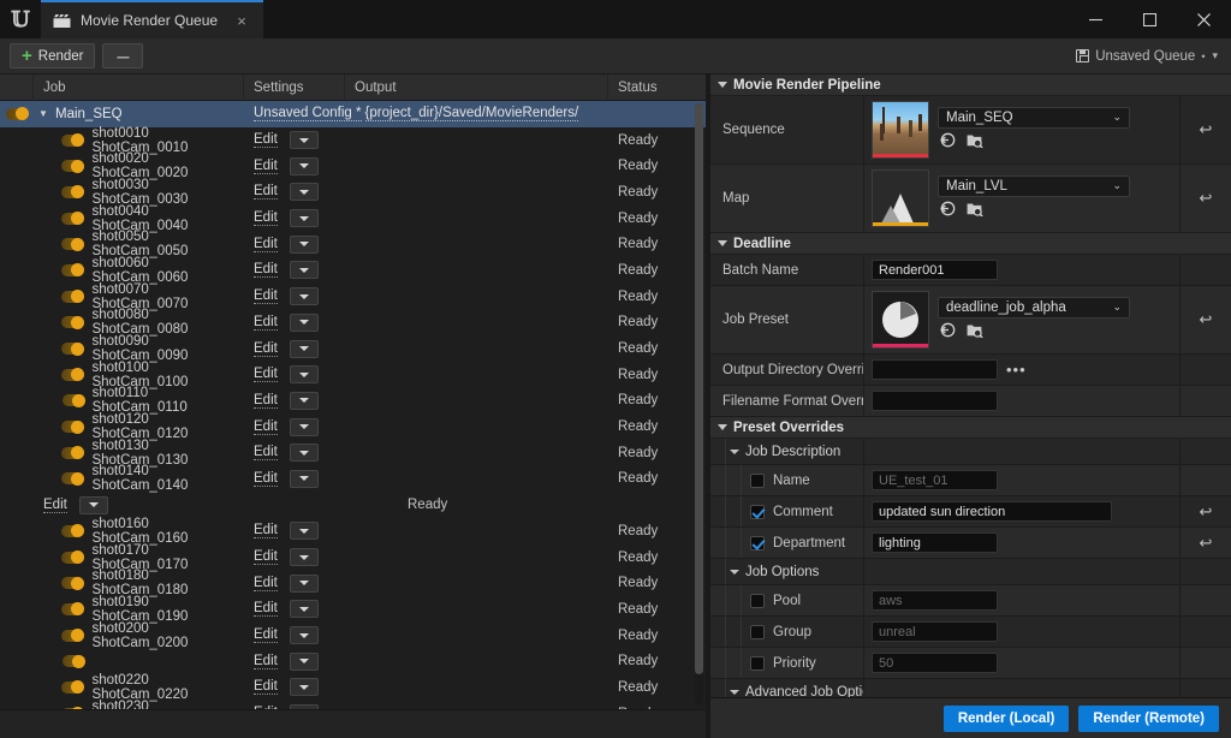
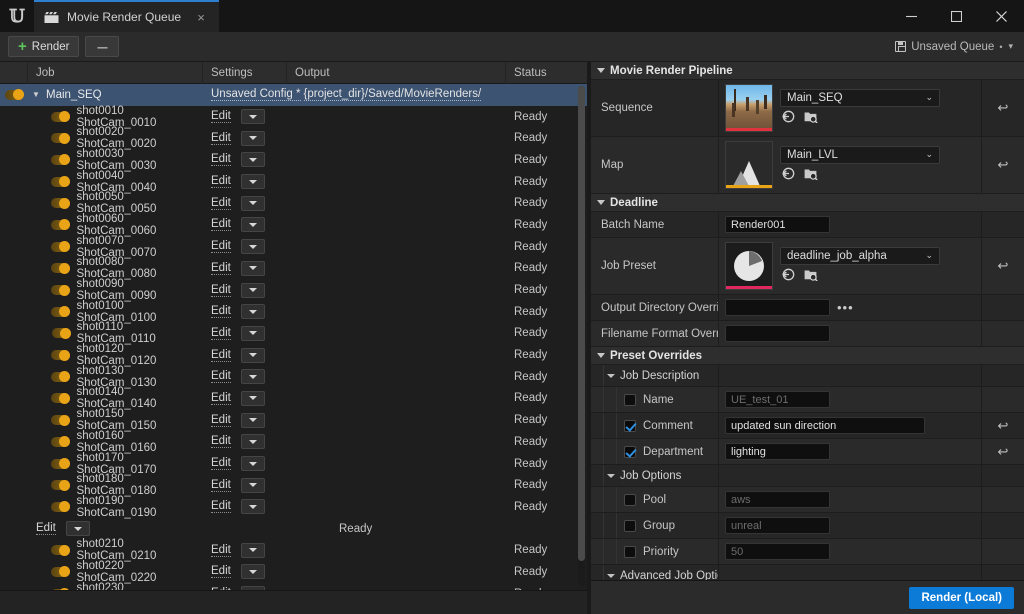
  𝕌
  Movie Render Queue
  ×
  +
  Render
  ─
  Unsaved Queue
  •
  ▾
  Job
  Settings
  Output
  Status
  ▼
  Main_SEQ
  Unsaved Config *
  {project_dir}/Saved/MovieRenders/
  shot0010 ShotCam_0010
  Edit
  Ready
  shot0020 ShotCam_0020
  Edit
  Ready
  shot0030 ShotCam_0030
  Edit
  Ready
  shot0040 ShotCam_0040
  Edit
  Ready
  shot0050 ShotCam_0050
  Edit
  Ready
  shot0060 ShotCam_0060
  Edit
  Ready
  shot0070 ShotCam_0070
  Edit
  Ready
  shot0080 ShotCam_0080
  Edit
  Ready
  shot0090 ShotCam_0090
  Edit
  Ready
  shot0100 ShotCam_0100
  Edit
  Ready
  shot0110 ShotCam_0110
  Edit
  Ready
  shot0120 ShotCam_0120
  Edit
  Ready
  shot0130 ShotCam_0130
  Edit
  Ready
  shot0140 ShotCam_0140
  Edit
  Ready
+ shot0150 ShotCam_0150
  Edit
  Ready
  shot0160 ShotCam_0160
  Edit
  Ready
  shot0170 ShotCam_0170
  Edit
  Ready
  shot0180 ShotCam_0180
  Edit
  Ready
  shot0190 ShotCam_0190
  Edit
  Ready
- shot0200 ShotCam_0200
  Edit
  Ready
+ shot0210 ShotCam_0210
  Edit
  Ready
  shot0220 ShotCam_0220
  Edit
  Ready
  Movie Render Pipeline
  Sequence
  Main_SEQ
  ⌄
  ↩
  Map
  Main_LVL
  ⌄
  ↩
  Deadline
  Batch Name
  Render001
  Job Preset
  deadline_job_alpha
  ⌄
  ↩
  Output Directory Overri
  •••
  Filename Format Overr
  Preset Overrides
  Job Description
  Name
  UE_test_01
  Comment
  updated sun direction
  ↩
  Department
  lighting
  ↩
  Job Options
  Pool
  aws
  Group
  unreal
  Priority
  50
  Advanced Job Opti
  Render (Local)
- Render (Remote)
